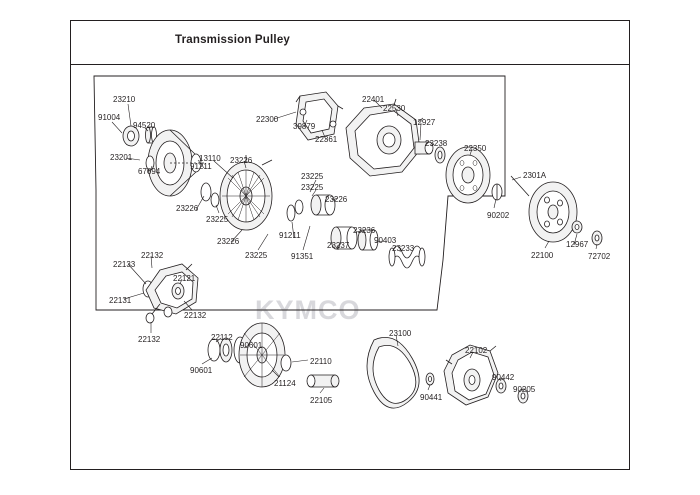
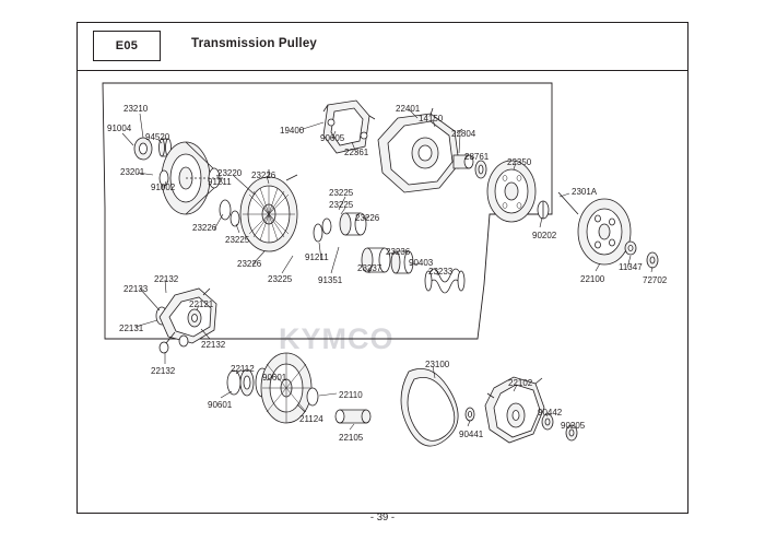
+ E05
  Transmission Pulley
  23210
  91004
  94520
  23201
- 67694
+ 91002
  91211
- 13110
+ 23220
  23226
  23225
  23225
  23226
  23226
  23225
  23226
  23225
  91211
  91351
  23237
  23236
  90403
  23233
- 22300
+ 19400
- 39879
+ 90605
  22361
  22401
- 22530
+ 14150
- 12927
+ 22804
- 23238
+ 28761
  22350
  90202
  2301A
  22100
- 12967
+ 11347
  72702
  22132
  22133
  22121
  22131
  22132
  22132
  22112
  90601
  90601
  21124
  22110
  22105
  23100
  90441
  22102
  90442
  90205
+ - 39 -
